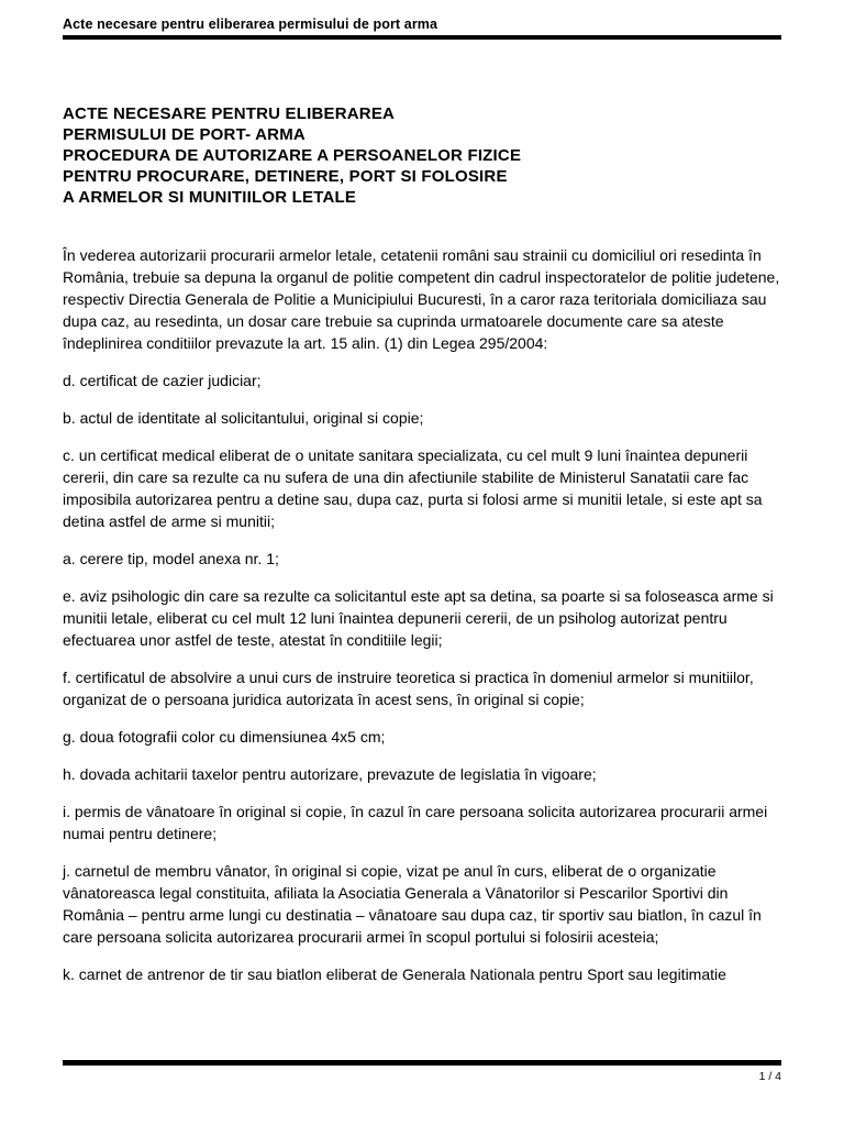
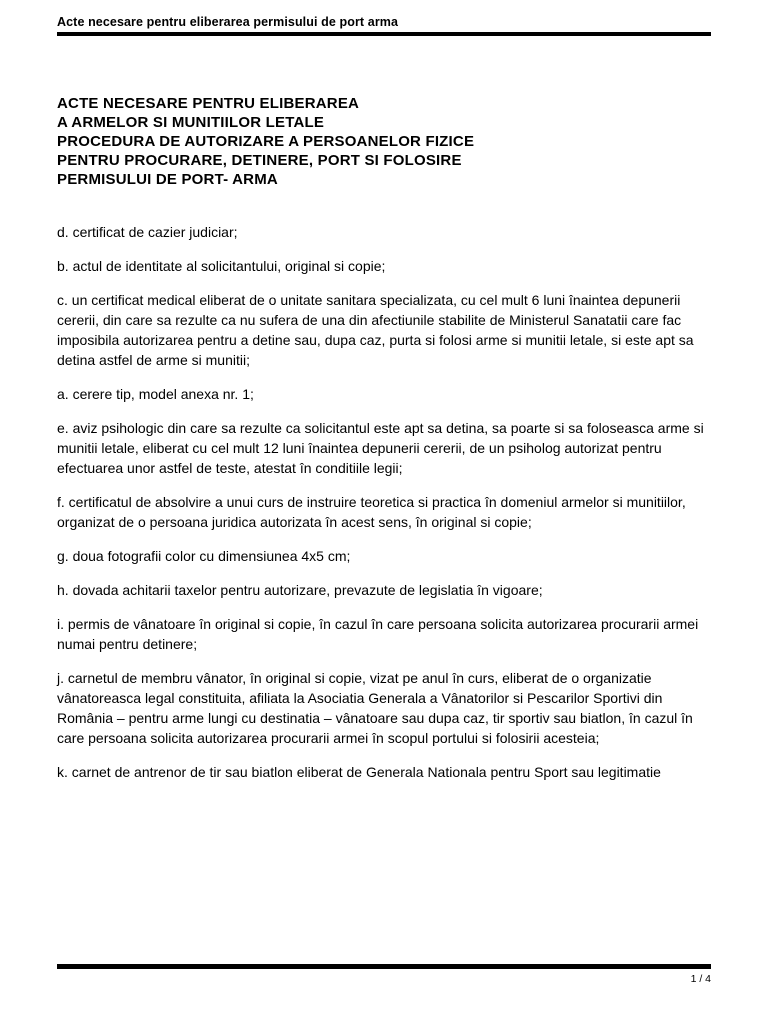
  Acte necesare pentru eliberarea permisului de port arma
  ACTE NECESARE PENTRU ELIBERAREA
- PERMISULUI DE PORT- ARMA
+ A ARMELOR SI MUNITIILOR LETALE
  PROCEDURA DE AUTORIZARE A PERSOANELOR FIZICE
  PENTRU PROCURARE, DETINERE, PORT SI FOLOSIRE
- A ARMELOR SI MUNITIILOR LETALE
+ PERMISULUI DE PORT- ARMA
- În vederea autorizarii procurarii armelor letale, cetatenii români sau strainii cu domiciliul ori resedinta în România, trebuie sa depuna la organul de politie competent din cadrul inspectoratelor de politie judetene, respectiv Directia Generala de Politie a Municipiului Bucuresti, în a caror raza teritoriala domiciliaza sau dupa caz, au resedinta, un dosar care trebuie sa cuprinda urmatoarele documente care sa ateste îndeplinirea conditiilor prevazute la art. 15 alin. (1) din Legea 295/2004:
  d. certificat de cazier judiciar;
  b. actul de identitate al solicitantului, original si copie;
- c. un certificat medical eliberat de o unitate sanitara specializata, cu cel mult 9 luni înaintea depunerii cererii, din care sa rezulte ca nu sufera de una din afectiunile stabilite de Ministerul Sanatatii care fac imposibila autorizarea pentru a detine sau, dupa caz, purta si folosi arme si munitii letale, si este apt sa detina astfel de arme si munitii;
+ c. un certificat medical eliberat de o unitate sanitara specializata, cu cel mult 6 luni înaintea depunerii cererii, din care sa rezulte ca nu sufera de una din afectiunile stabilite de Ministerul Sanatatii care fac imposibila autorizarea pentru a detine sau, dupa caz, purta si folosi arme si munitii letale, si este apt sa detina astfel de arme si munitii;
  a. cerere tip, model anexa nr. 1;
  e. aviz psihologic din care sa rezulte ca solicitantul este apt sa detina, sa poarte si sa foloseasca arme si munitii letale, eliberat cu cel mult 12 luni înaintea depunerii cererii, de un psiholog autorizat pentru efectuarea unor astfel de teste, atestat în conditiile legii;
  f. certificatul de absolvire a unui curs de instruire teoretica si practica în domeniul armelor si munitiilor, organizat de o persoana juridica autorizata în acest sens, în original si copie;
  g. doua fotografii color cu dimensiunea 4x5 cm;
  h. dovada achitarii taxelor pentru autorizare, prevazute de legislatia în vigoare;
  i. permis de vânatoare în original si copie, în cazul în care persoana solicita autorizarea procurarii armei numai pentru detinere;
  j. carnetul de membru vânator, în original si copie, vizat pe anul în curs, eliberat de o organizatie vânatoreasca legal constituita, afiliata la Asociatia Generala a Vânatorilor si Pescarilor Sportivi din România – pentru arme lungi cu destinatia – vânatoare sau dupa caz, tir sportiv sau biatlon, în cazul în care persoana solicita autorizarea procurarii armei în scopul portului si folosirii acesteia;
  k. carnet de antrenor de tir sau biatlon eliberat de Generala Nationala pentru Sport sau legitimatie
  1 / 4
